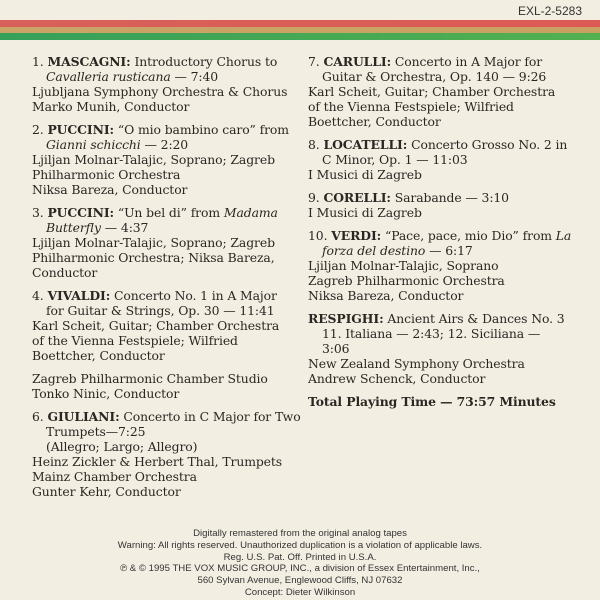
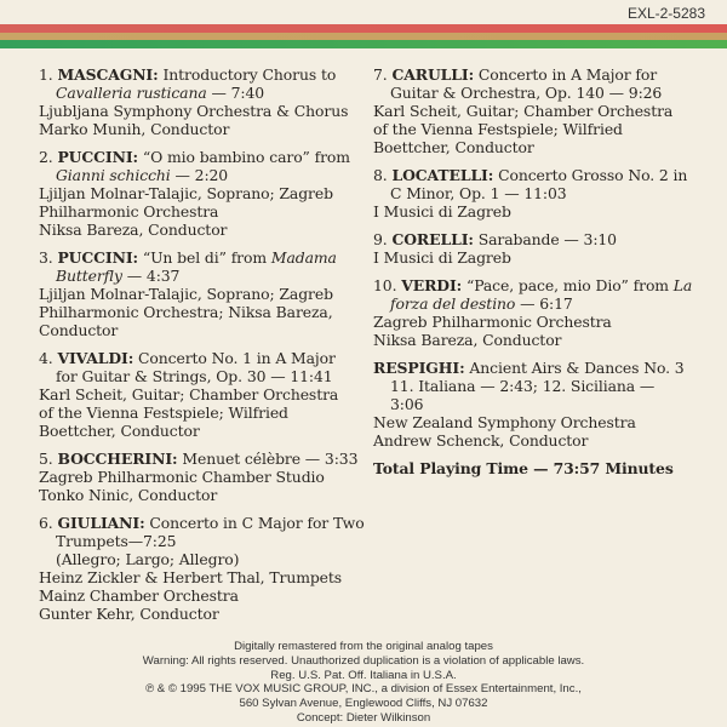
  EXL-2-5283
  1. MASCAGNI: Introductory Chorus to
  Cavalleria rusticana — 7:40
  Ljubljana Symphony Orchestra & Chorus
  Marko Munih, Conductor
  2. PUCCINI: “O mio bambino caro” from
  Gianni schicchi — 2:20
  Ljiljan Molnar-Talajic, Soprano; Zagreb
  Philharmonic Orchestra
  Niksa Bareza, Conductor
  3. PUCCINI: “Un bel di” from Madama
  Butterfly — 4:37
  Ljiljan Molnar-Talajic, Soprano; Zagreb
  Philharmonic Orchestra; Niksa Bareza,
  Conductor
  4. VIVALDI: Concerto No. 1 in A Major
  for Guitar & Strings, Op. 30 — 11:41
  Karl Scheit, Guitar; Chamber Orchestra
  of the Vienna Festspiele; Wilfried
  Boettcher, Conductor
+ 5. BOCCHERINI: Menuet célèbre — 3:33
  Zagreb Philharmonic Chamber Studio
  Tonko Ninic, Conductor
  6. GIULIANI: Concerto in C Major for Two
  Trumpets—7:25
  (Allegro; Largo; Allegro)
  Heinz Zickler & Herbert Thal, Trumpets
  Mainz Chamber Orchestra
  Gunter Kehr, Conductor
  7. CARULLI: Concerto in A Major for
  Guitar & Orchestra, Op. 140 — 9:26
  Karl Scheit, Guitar; Chamber Orchestra
  of the Vienna Festspiele; Wilfried
  Boettcher, Conductor
  8. LOCATELLI: Concerto Grosso No. 2 in
  C Minor, Op. 1 — 11:03
  I Musici di Zagreb
  9. CORELLI: Sarabande — 3:10
  I Musici di Zagreb
  10. VERDI: “Pace, pace, mio Dio” from La
  forza del destino — 6:17
- Ljiljan Molnar-Talajic, Soprano
  Zagreb Philharmonic Orchestra
  Niksa Bareza, Conductor
  RESPIGHI: Ancient Airs & Dances No. 3
  11. Italiana — 2:43; 12. Siciliana —
  3:06
  New Zealand Symphony Orchestra
  Andrew Schenck, Conductor
  Total Playing Time — 73:57 Minutes
  Digitally remastered from the original analog tapes
  Warning: All rights reserved. Unauthorized duplication is a violation of applicable laws.
- Reg. U.S. Pat. Off. Printed in U.S.A.
+ Reg. U.S. Pat. Off. Italiana in U.S.A.
  ℗ & © 1995 THE VOX MUSIC GROUP, INC., a division of Essex Entertainment, Inc.,
  560 Sylvan Avenue, Englewood Cliffs, NJ 07632
  Concept: Dieter Wilkinson
